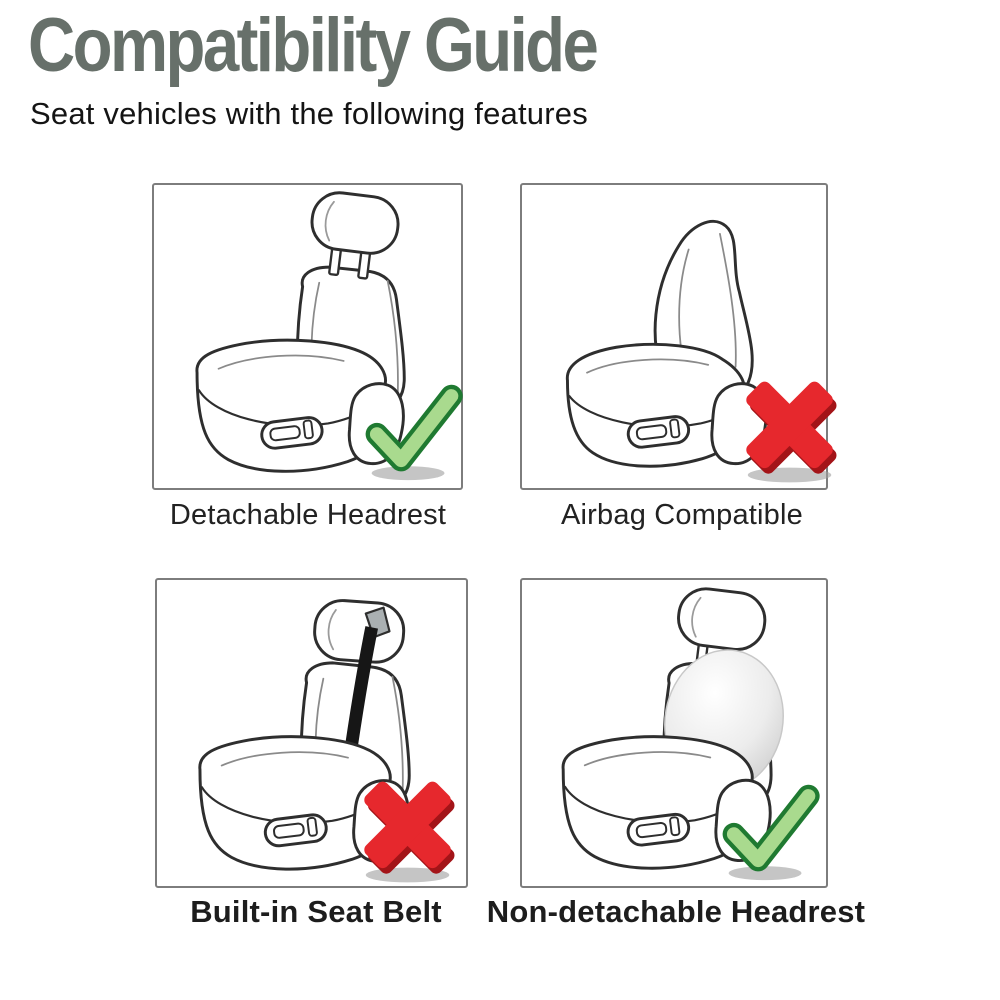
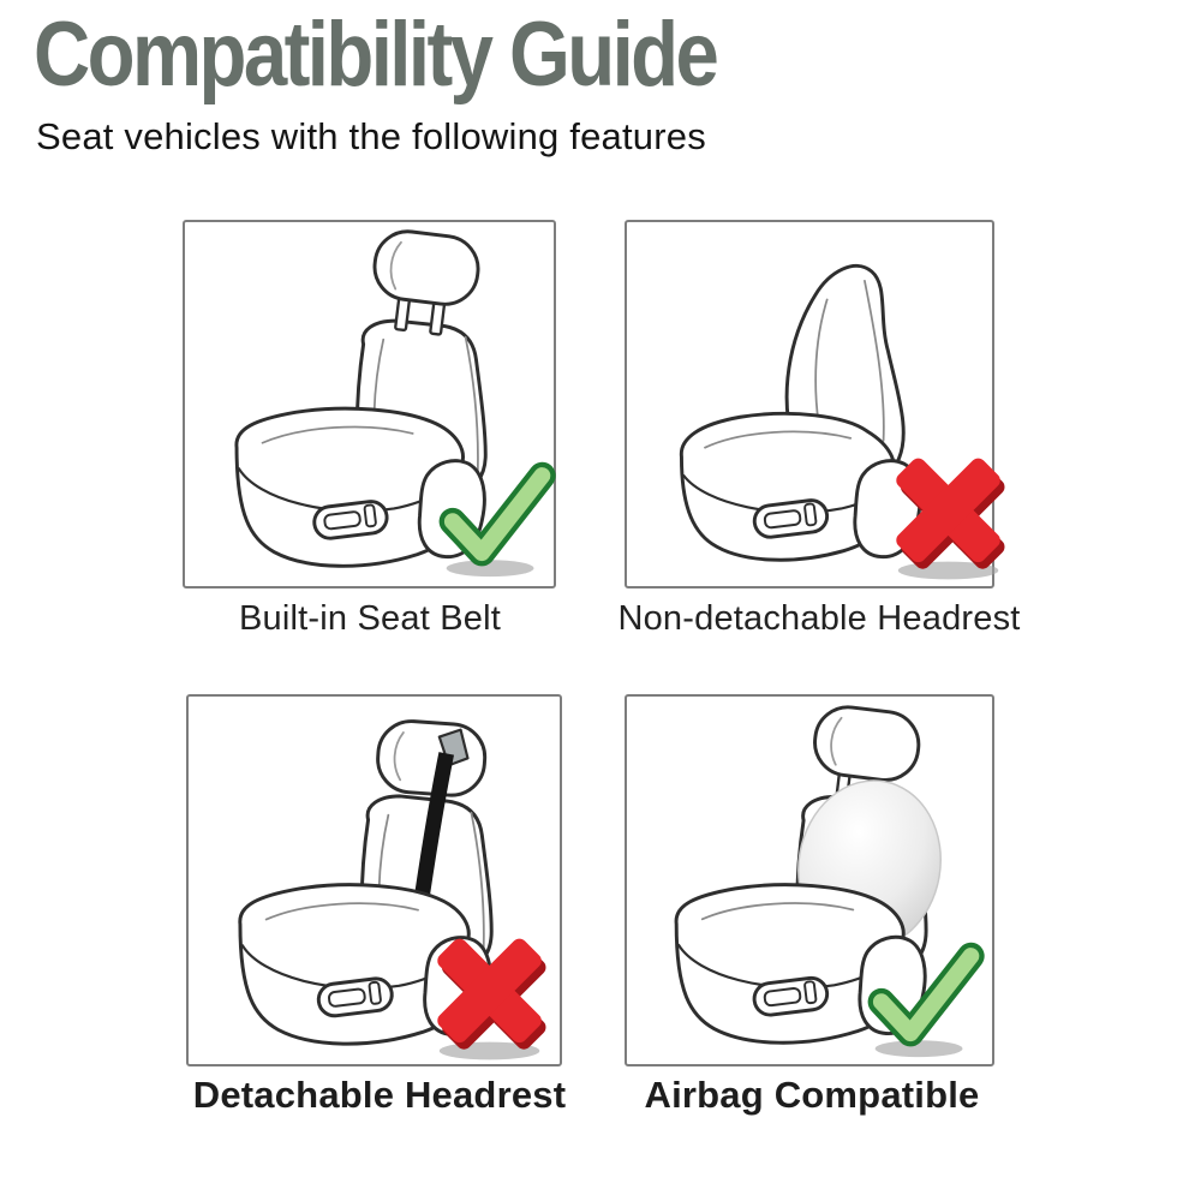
  Compatibility Guide
  Seat vehicles with the following features
- Detachable Headrest
+ Built-in Seat Belt
- Airbag Compatible
+ Non-detachable Headrest
- Built-in Seat Belt
+ Detachable Headrest
- Non-detachable Headrest
+ Airbag Compatible
